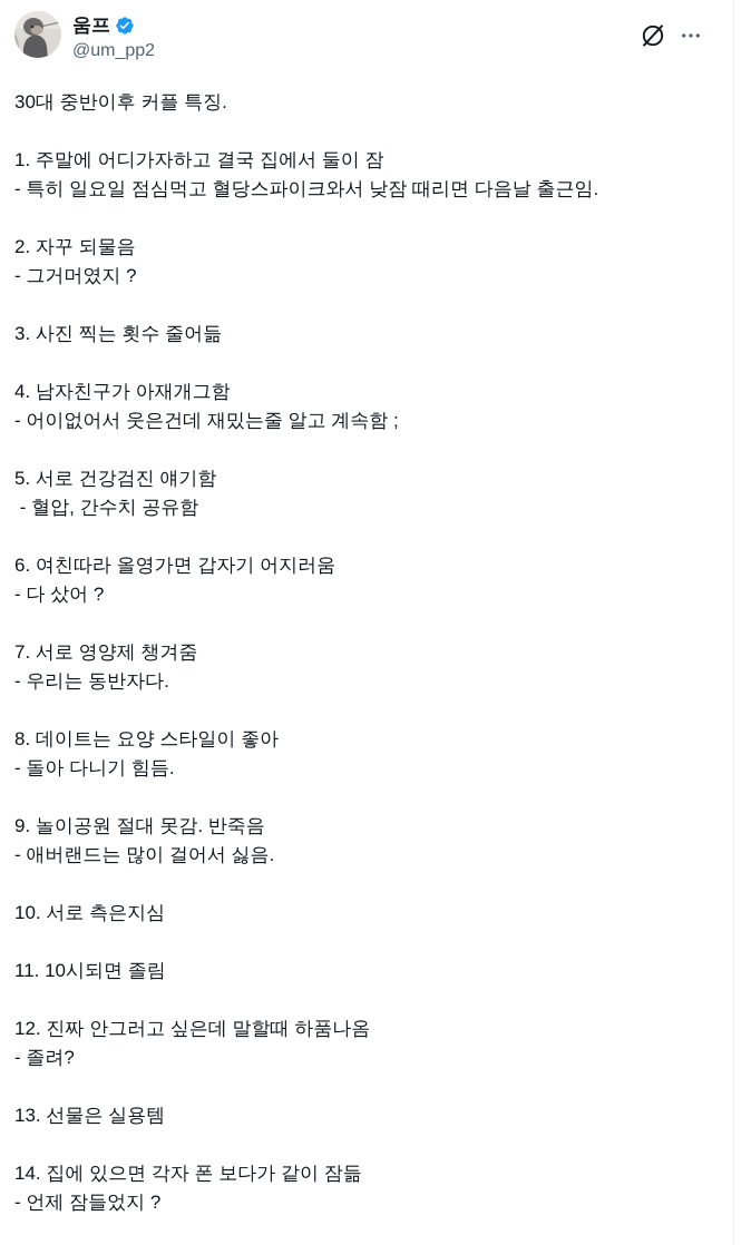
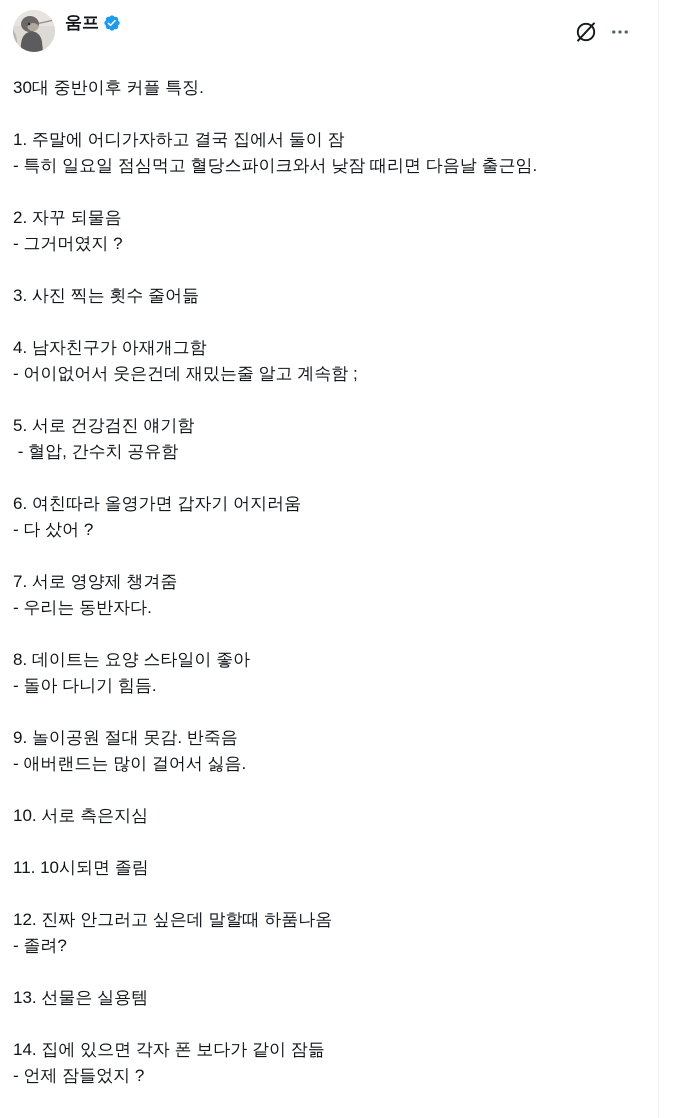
  움프
- @um_pp2
  30대 중반이후 커플 특징.
  1. 주말에 어디가자하고 결국 집에서 둘이 잠
  - 특히 일요일 점심먹고 혈당스파이크와서 낮잠 때리면 다음날 출근임.
  2. 자꾸 되물음
  - 그거머였지 ?
  3. 사진 찍는 횟수 줄어듦
  4. 남자친구가 아재개그함
  - 어이없어서 웃은건데 재밌는줄 알고 계속함 ;
  5. 서로 건강검진 얘기함
  - 혈압, 간수치 공유함
  6. 여친따라 올영가면 갑자기 어지러움
  - 다 샀어 ?
  7. 서로 영양제 챙겨줌
  - 우리는 동반자다.
  8. 데이트는 요양 스타일이 좋아
  - 돌아 다니기 힘듬.
  9. 놀이공원 절대 못감. 반죽음
  - 애버랜드는 많이 걸어서 싫음.
  10. 서로 측은지심
  11. 10시되면 졸림
  12. 진짜 안그러고 싶은데 말할때 하품나옴
  - 졸려?
  13. 선물은 실용템
  14. 집에 있으면 각자 폰 보다가 같이 잠듦
  - 언제 잠들었지 ?
